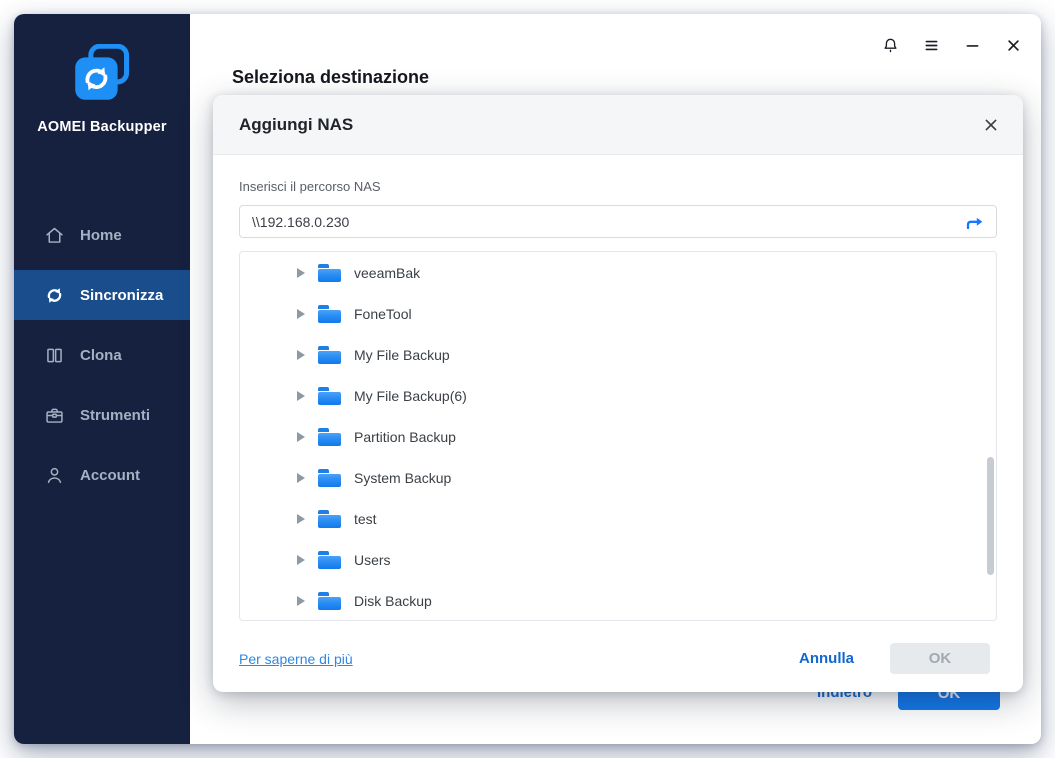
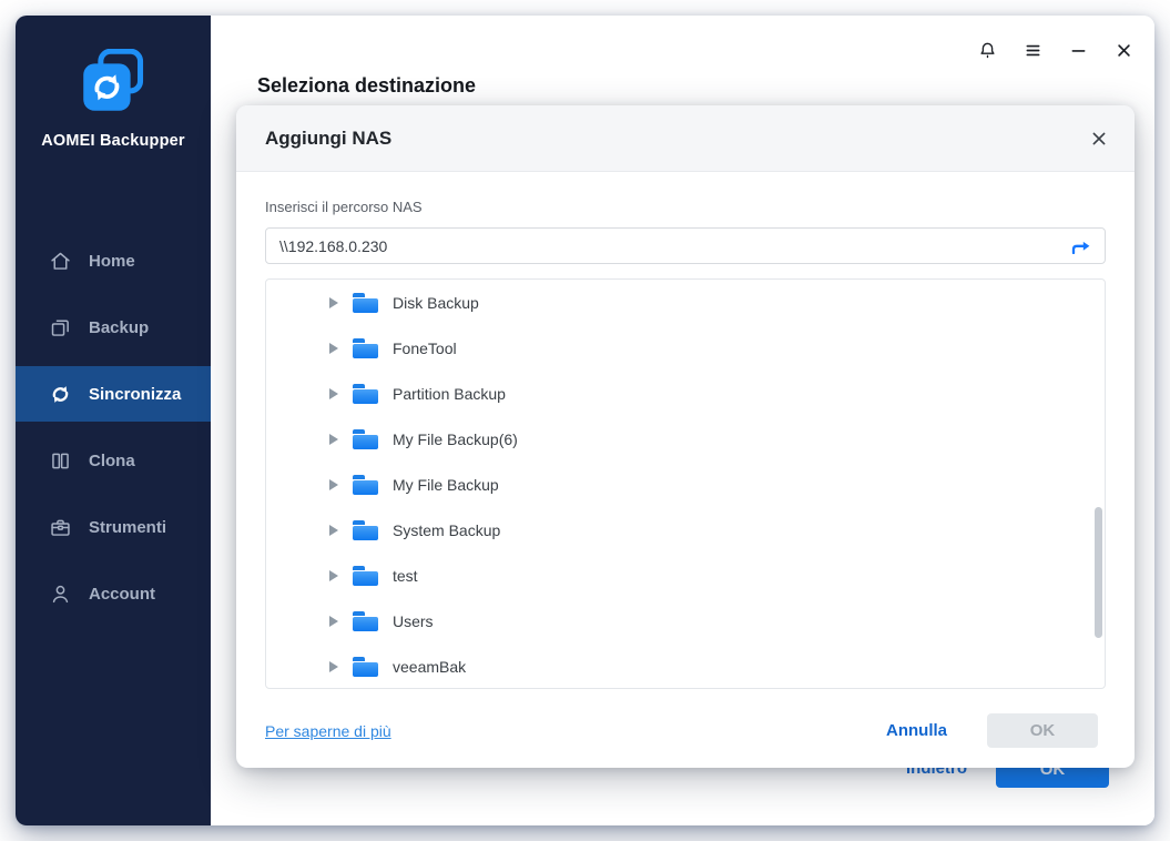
  AOMEI Backupper
  Home
+ Backup
  Sincronizza
  Clona
  Strumenti
  Account
  Seleziona destinazione
  Indietro
  OK
  Aggiungi NAS
  Inserisci il percorso NAS
  \\192.168.0.230
- veeamBak
+ Disk Backup
  FoneTool
- My File Backup
+ Partition Backup
  My File Backup(6)
- Partition Backup
+ My File Backup
  System Backup
  test
  Users
- Disk Backup
+ veeamBak
  Per saperne di più
  Annulla
  OK
